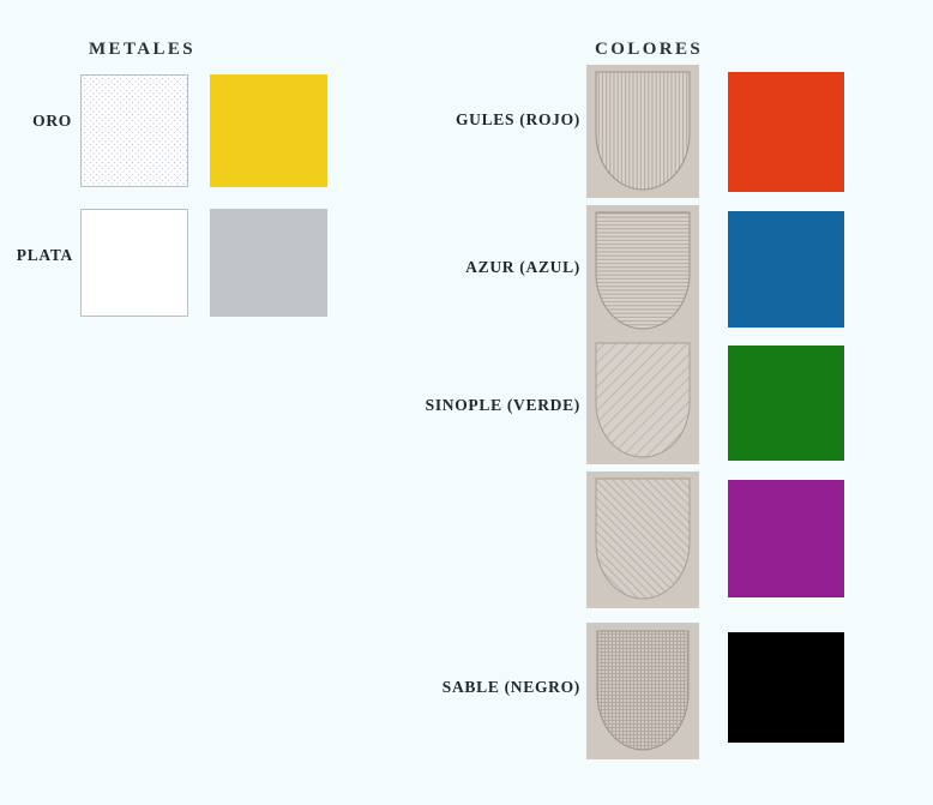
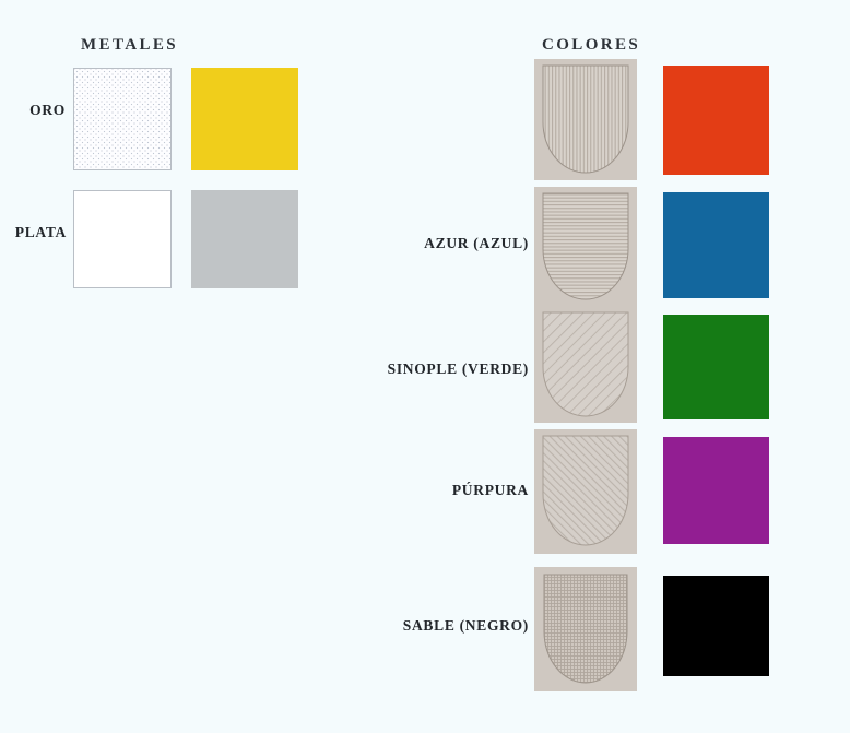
  METALES
  ORO
  PLATA
  COLORES
- GULES (ROJO)
  AZUR (AZUL)
  SINOPLE (VERDE)
+ PÚRPURA
  SABLE (NEGRO)
